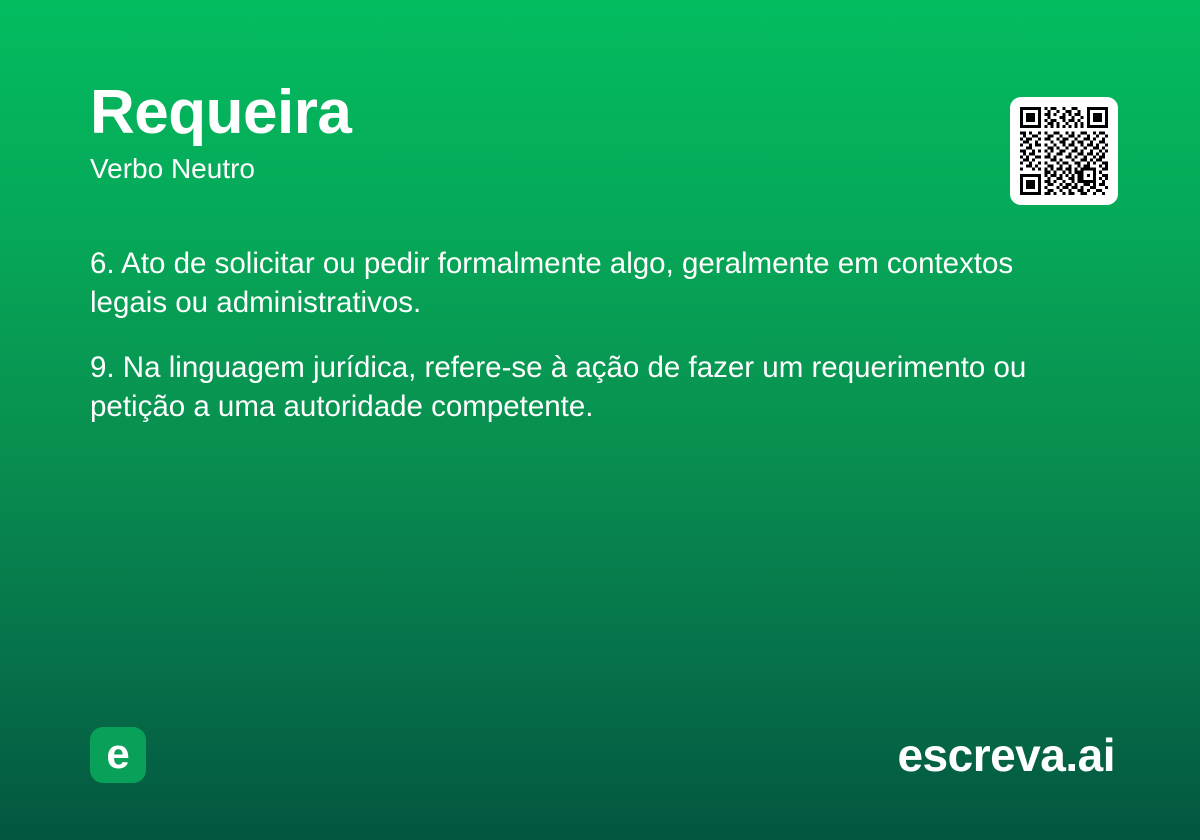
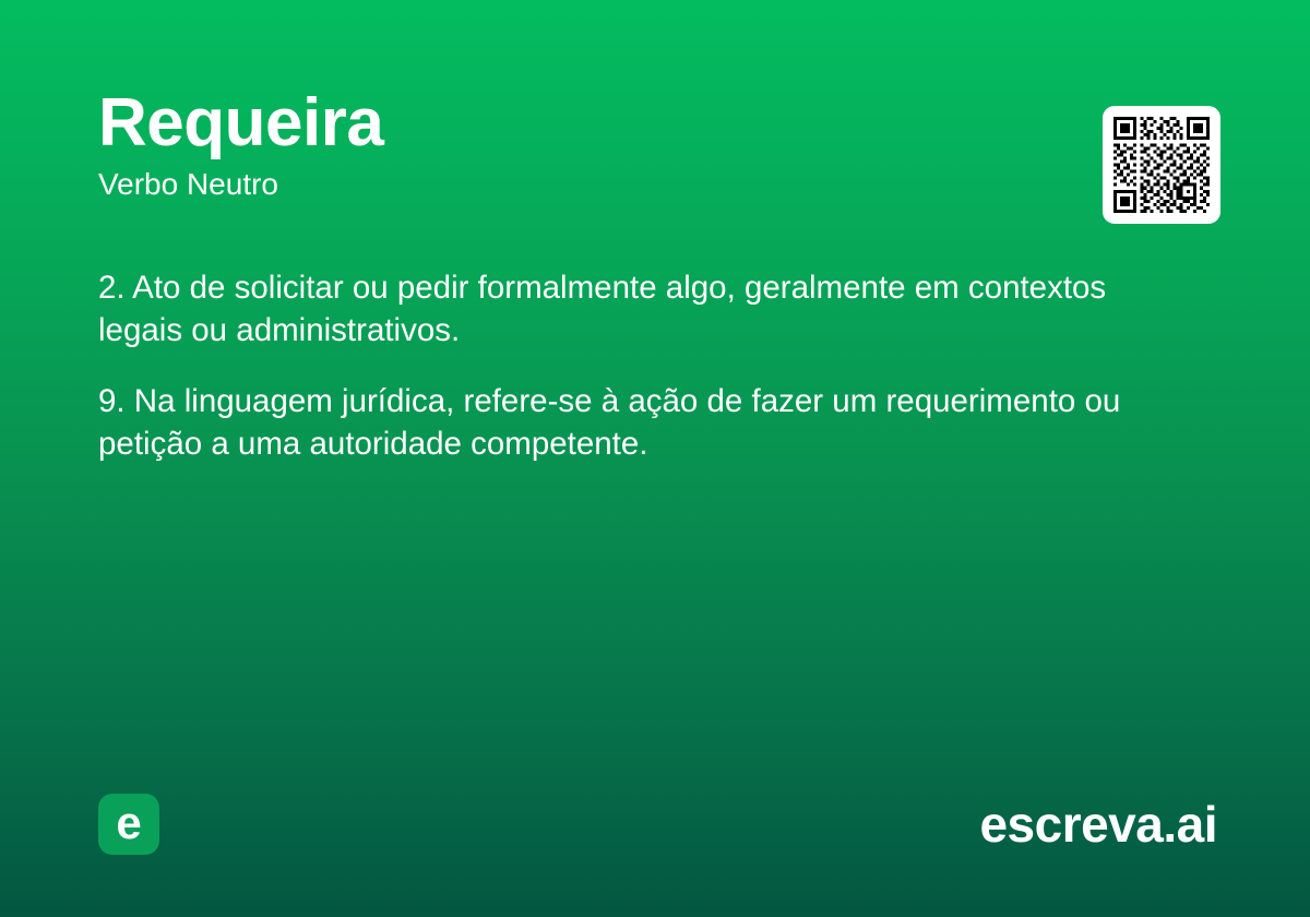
  Requeira
  Verbo Neutro
- 6. Ato de solicitar ou pedir formalmente algo, geralmente em contextos legais ou administrativos.
+ 2. Ato de solicitar ou pedir formalmente algo, geralmente em contextos legais ou administrativos.
  9. Na linguagem jurídica, refere-se à ação de fazer um requerimento ou petição a uma autoridade competente.
  e
  escreva.ai
